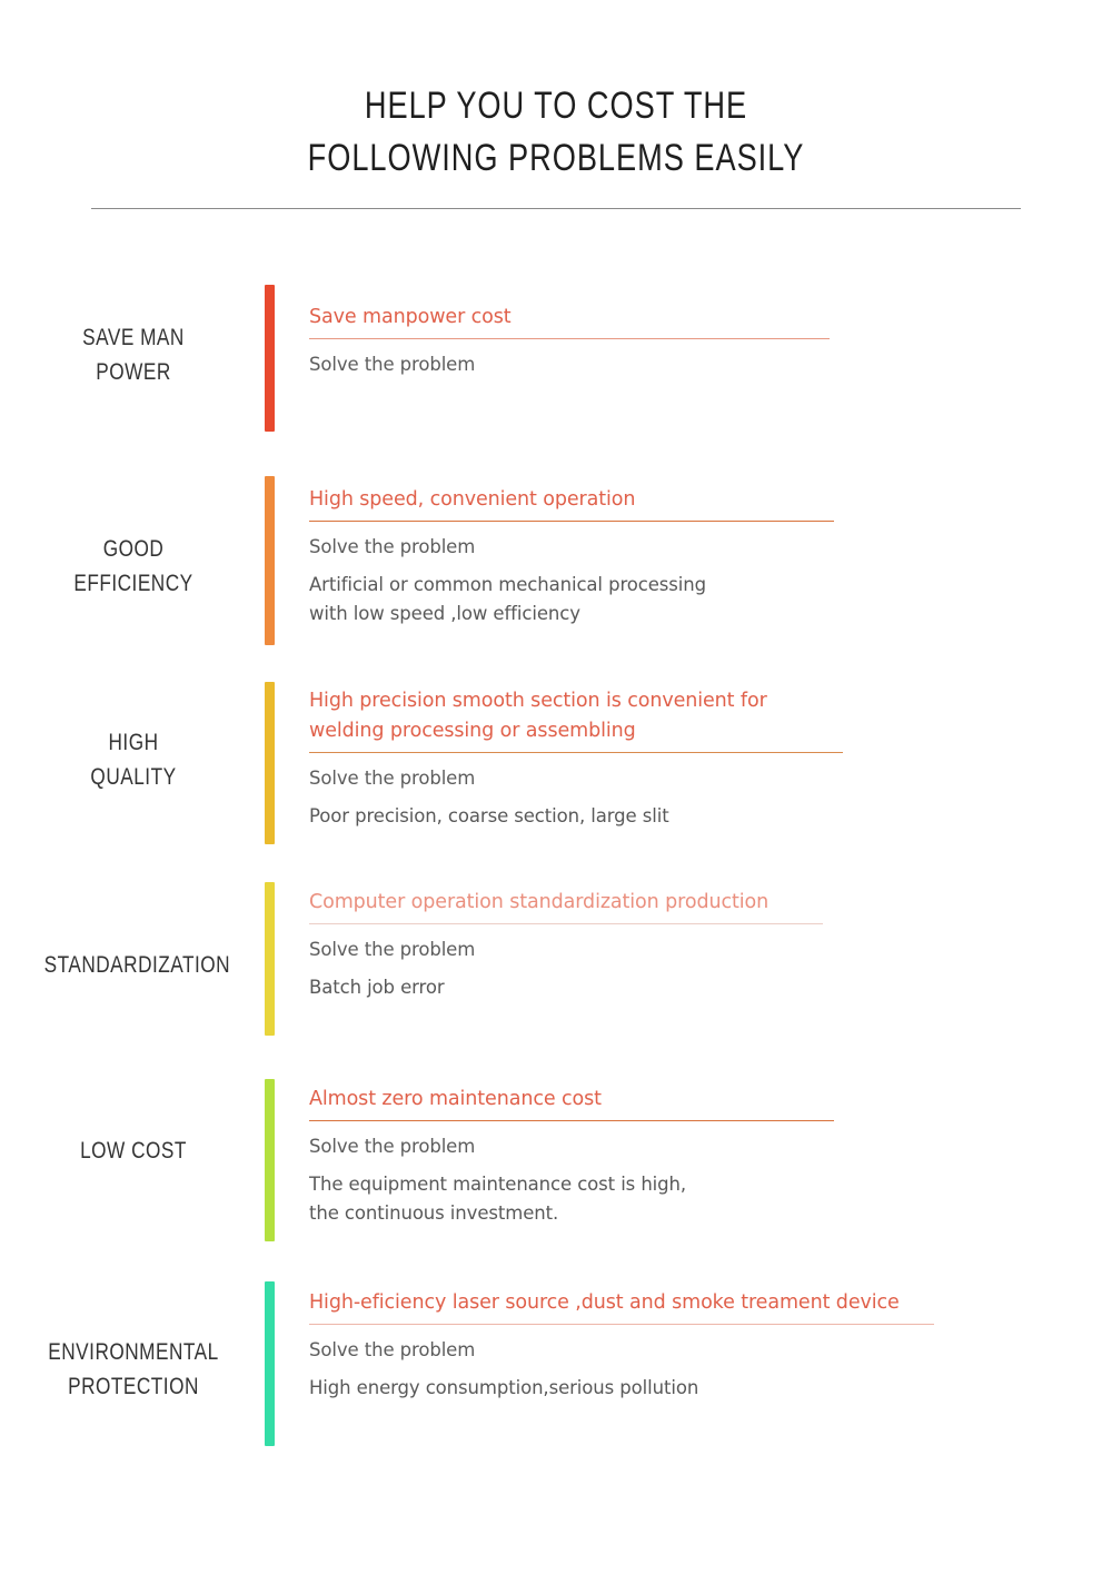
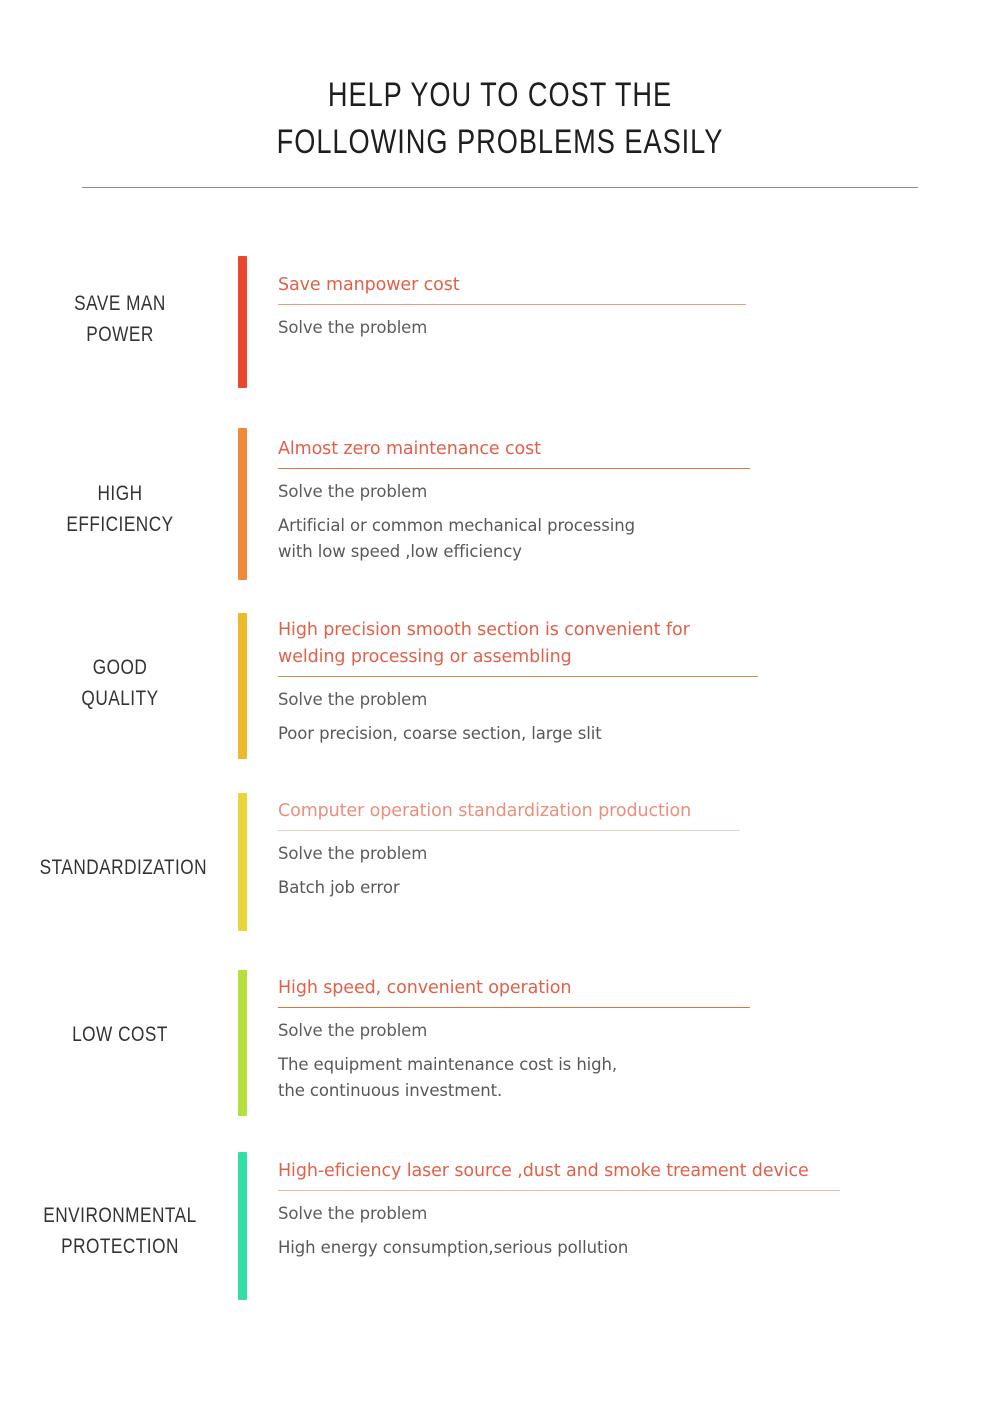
  HELP YOU TO COST THE
  FOLLOWING PROBLEMS EASILY
  SAVE MAN
  POWER
  Save manpower cost
  Solve the problem
- GOOD
+ HIGH
  EFFICIENCY
- High speed, convenient operation
+ Almost zero maintenance cost
  Solve the problem
  Artificial or common mechanical processing
  with low speed ,low efficiency
- HIGH
+ GOOD
  QUALITY
  High precision smooth section is convenient for
  welding processing or assembling
  Solve the problem
  Poor precision, coarse section, large slit
  STANDARDIZATION
  Computer operation standardization production
  Solve the problem
  Batch job error
  LOW COST
- Almost zero maintenance cost
+ High speed, convenient operation
  Solve the problem
  The equipment maintenance cost is high,
  the continuous investment.
  ENVIRONMENTAL
  PROTECTION
  High-eficiency laser source ,dust and smoke treament device
  Solve the problem
  High energy consumption,serious pollution
